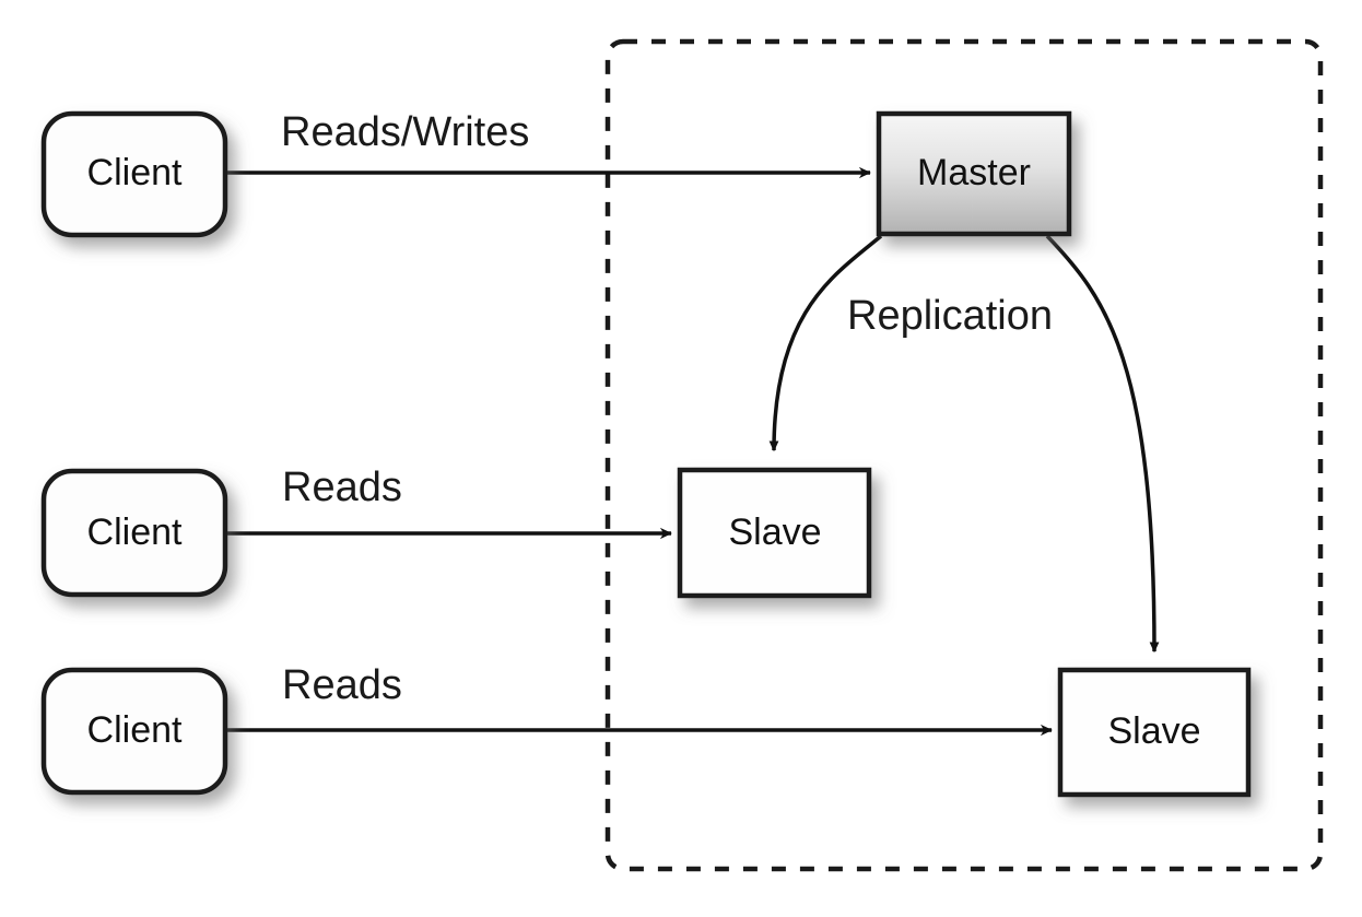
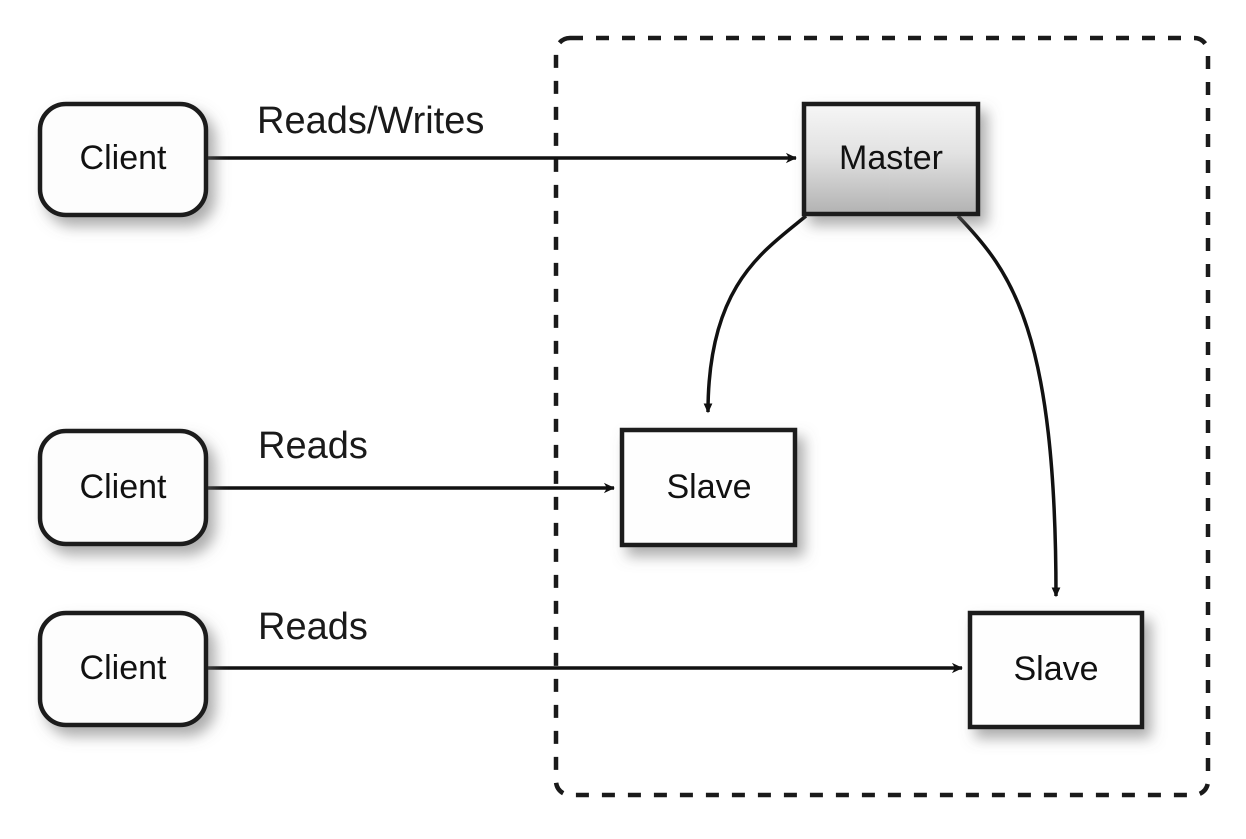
  Client
  Client
  Client
  Master
  Slave
  Slave
  Reads/Writes
  Reads
  Reads
- Replication
